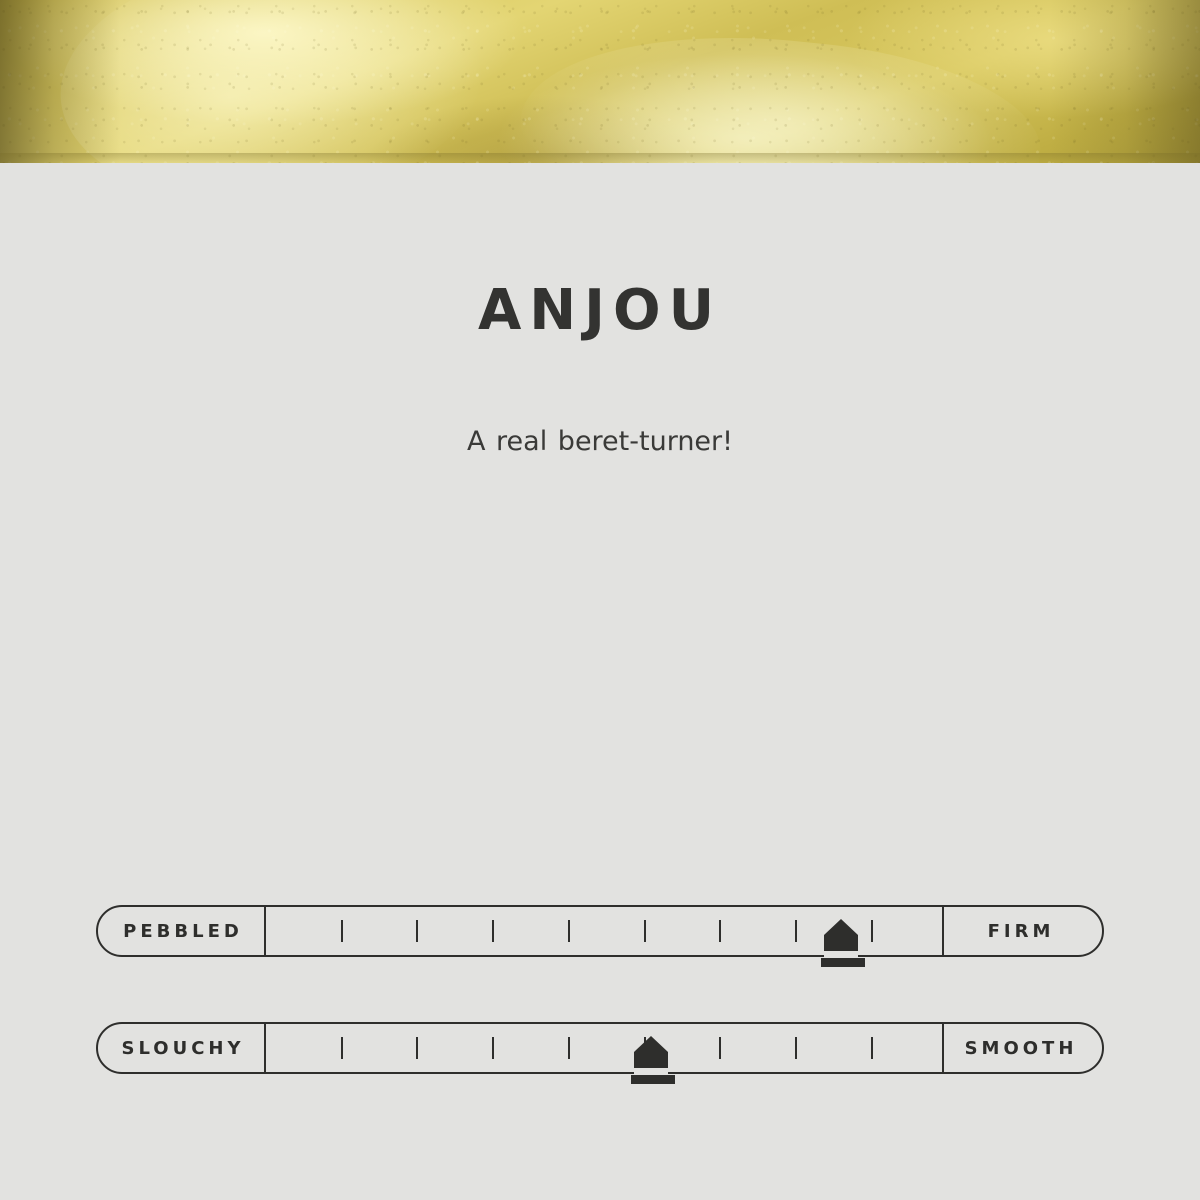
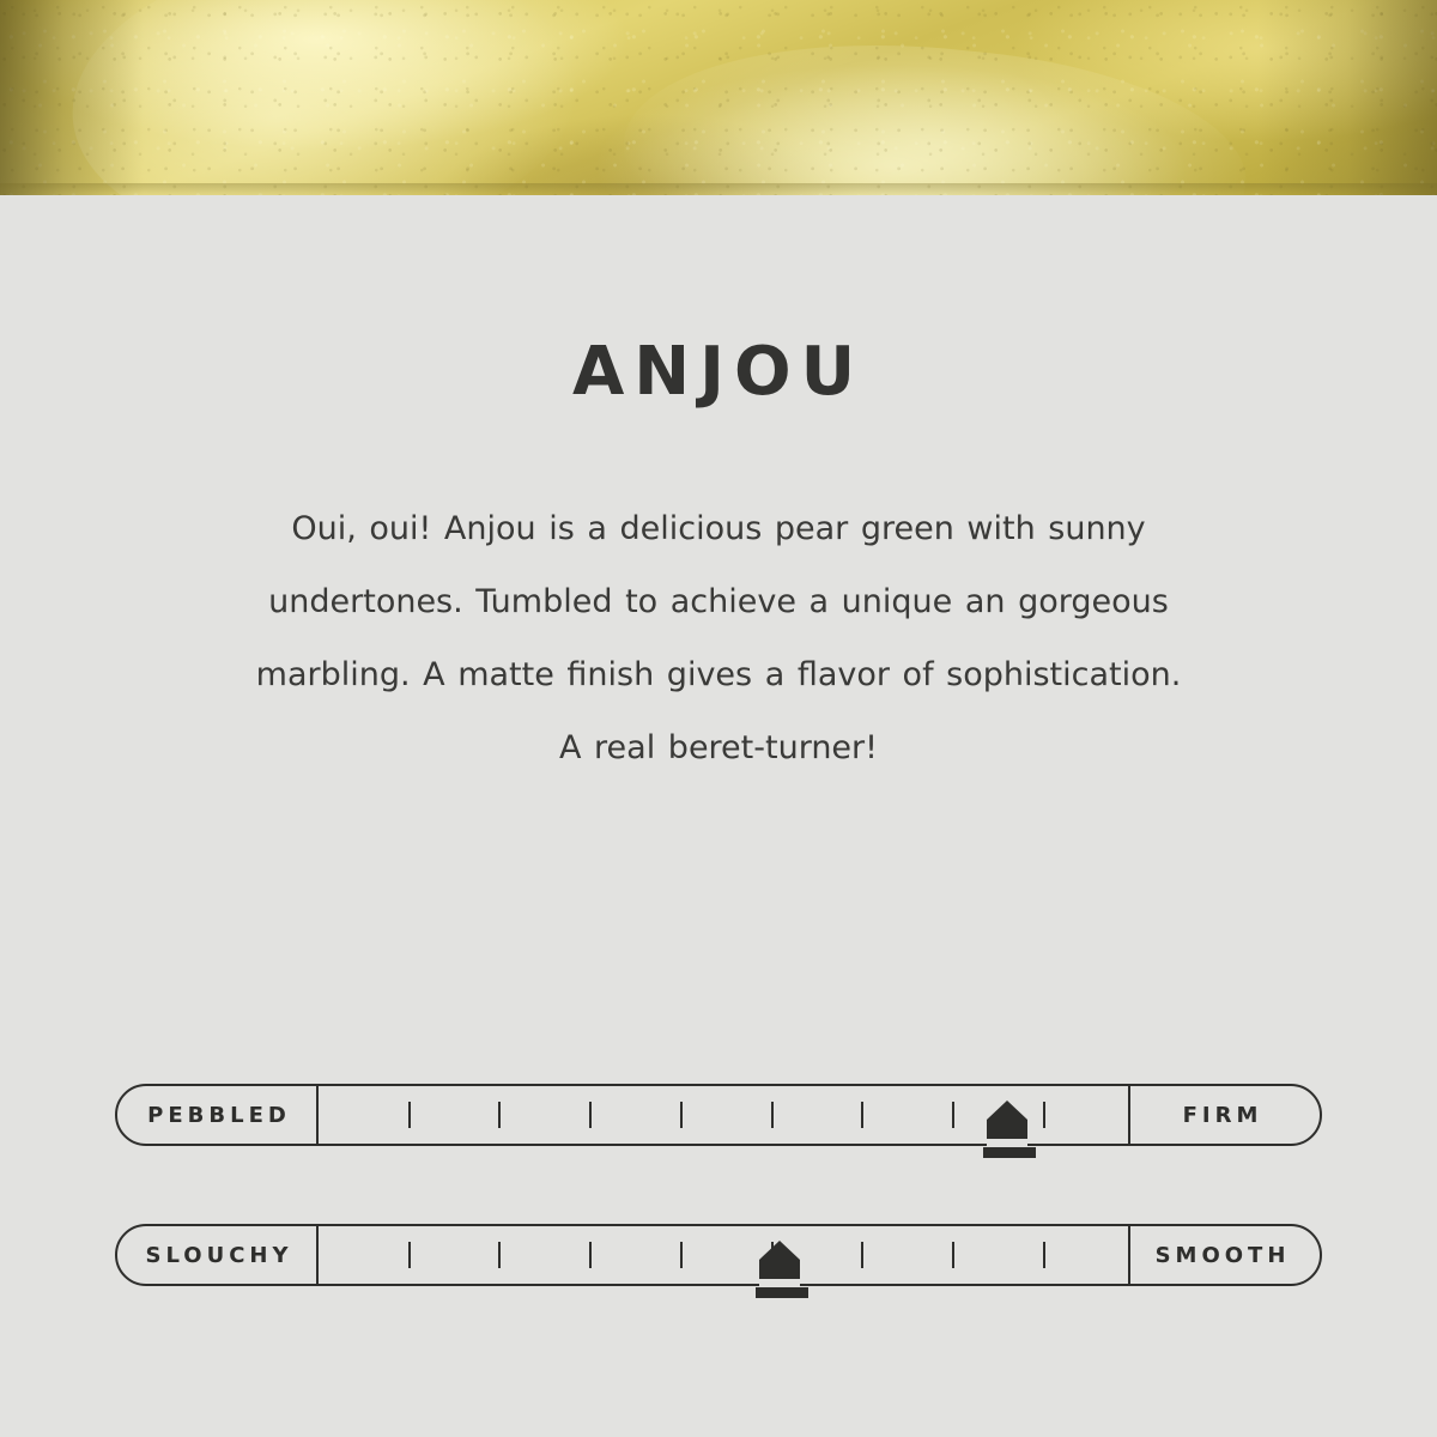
  ANJOU
+ Oui, oui! Anjou is a delicious pear green with sunny
+ undertones. Tumbled to achieve a unique an gorgeous
+ marbling. A matte finish gives a flavor of sophistication.
  A real beret-turner!
  PEBBLED
  FIRM
  SLOUCHY
  SMOOTH
